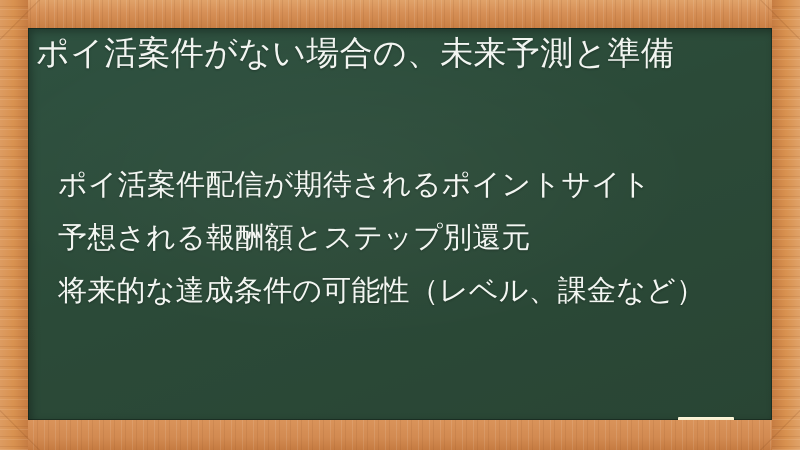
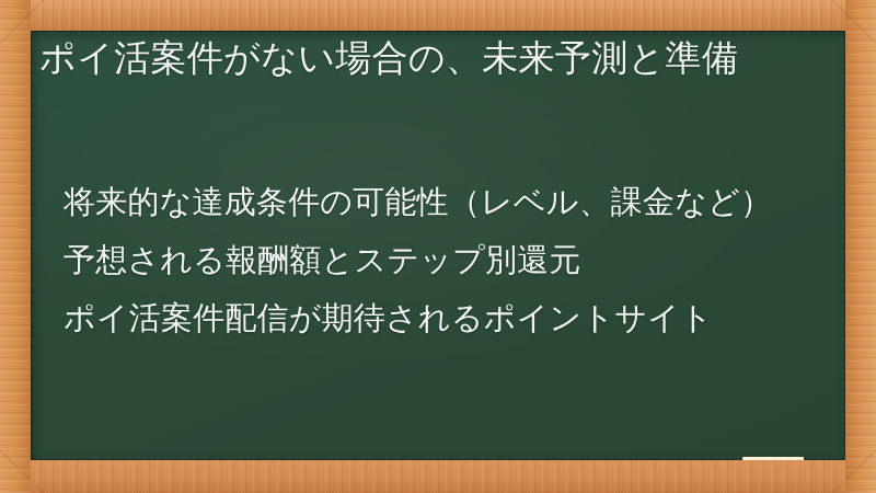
  ポイ活案件がない場合の、未来予測と準備
- ポイ活案件配信が期待されるポイントサイト
+ 将来的な達成条件の可能性（レベル、課金など）
  予想される報酬額とステップ別還元
- 将来的な達成条件の可能性（レベル、課金など）
+ ポイ活案件配信が期待されるポイントサイト
